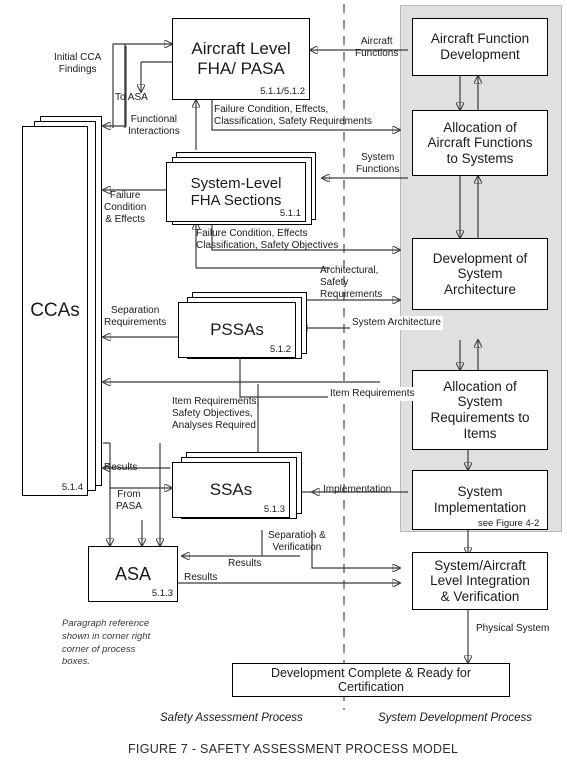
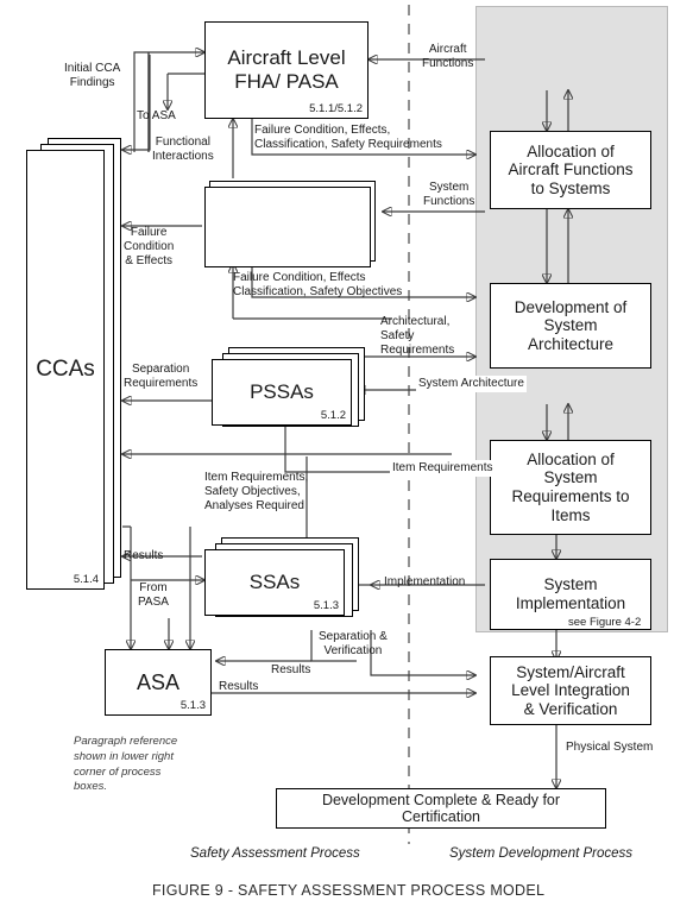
  Aircraft Level
  FHA/ PASA
  5.1.1/5.1.2
- System-Level
- FHA Sections
- 5.1.1
  PSSAs
  5.1.2
  SSAs
  5.1.3
  CCAs
  5.1.4
  ASA
  5.1.3
- Aircraft Function
- Development
  Allocation of
  Aircraft Functions
  to Systems
  Development of
  System
  Architecture
  Allocation of
  System
  Requirements to
  Items
  System
  Implementation
  System/Aircraft
  Level Integration
  & Verification
  Development Complete & Ready for Certification
  Initial CCA
  Findings
  To ASA
  Functional
  Interactions
  Failure Condition, Effects,
  Classification, Safety Requirements
  Aircraft
  Functions
  System
  Functions
  Failure
  Condition
  & Effects
  Failure Condition, Effects
  Classification, Safety Objectives
  Architectural,
  Safety
  Requirements
  System Architecture
  Separation
  Requirements
  Item Requirements
  Item Requirements,
  Safety Objectives,
  Analyses Required
  Results
  From
  PASA
  Implementation
  Separation &
  Verification
  Results
  Results
  Physical System
  see Figure 4-2
- Paragraph reference shown in corner right corner of process boxes.
+ Paragraph reference shown in lower right corner of process boxes.
  Safety Assessment Process
  System Development Process
- FIGURE 7 - SAFETY ASSESSMENT PROCESS MODEL
+ FIGURE 9 - SAFETY ASSESSMENT PROCESS MODEL
